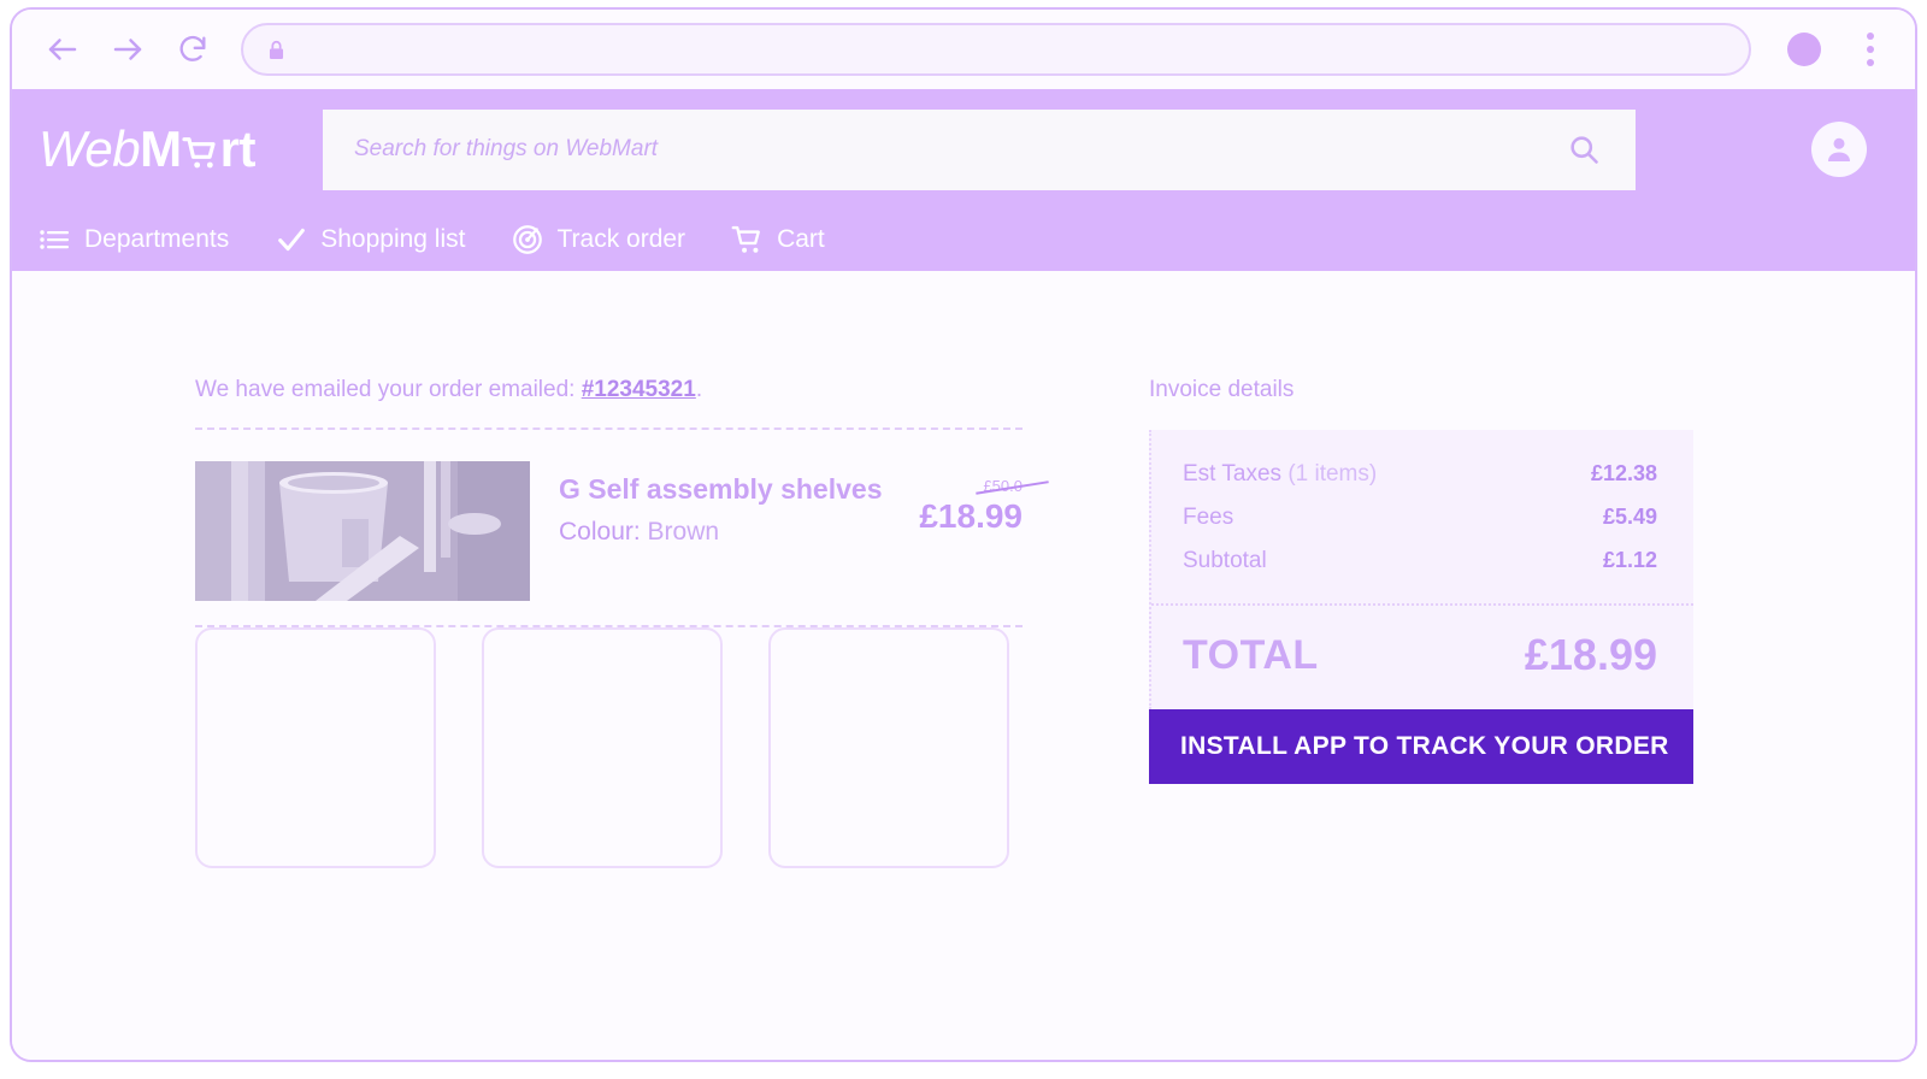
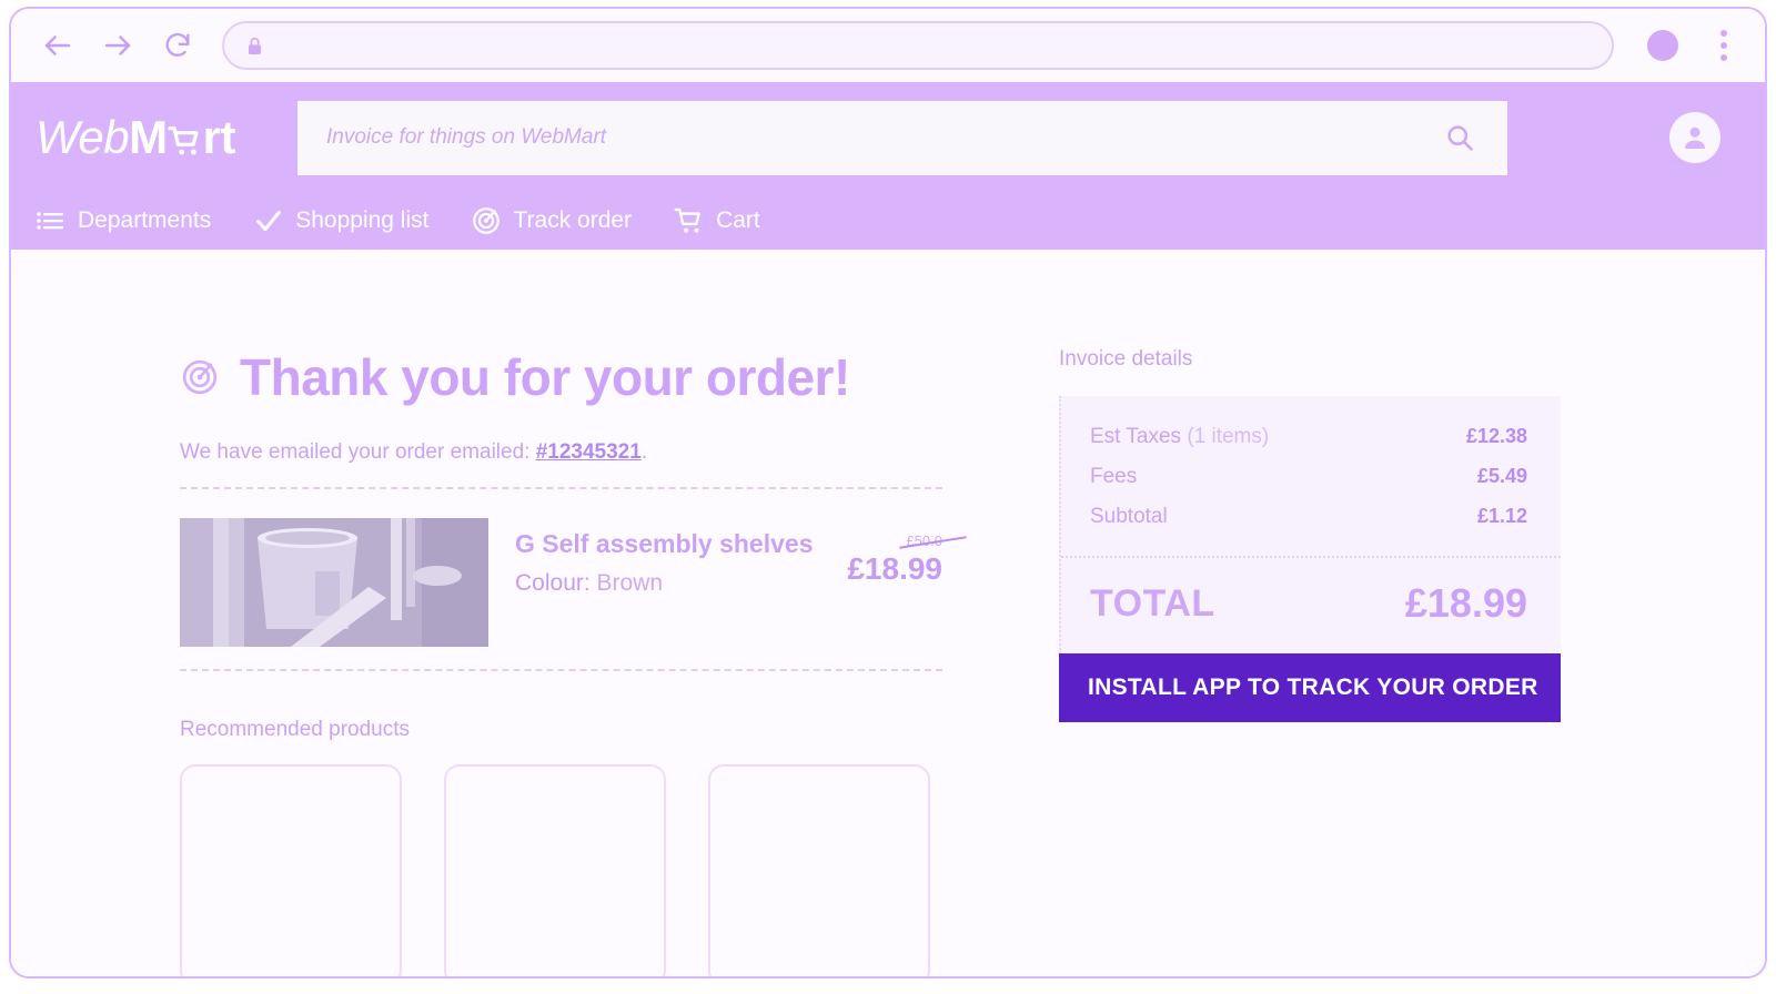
  Web
  M
  rt
- Search for things on WebMart
+ Invoice for things on WebMart
  Departments
  Shopping list
  Track order
  Cart
+ Thank you for your order!
  We have emailed your order emailed: #12345321.
  G Self assembly shelves
  Colour: Brown
  £50.0
  £18.99
+ Recommended products
  Invoice details
  Est Taxes (1 items)
  £12.38
  Fees
  £5.49
  Subtotal
  £1.12
  TOTAL
  £18.99
  INSTALL APP TO TRACK YOUR ORDER
